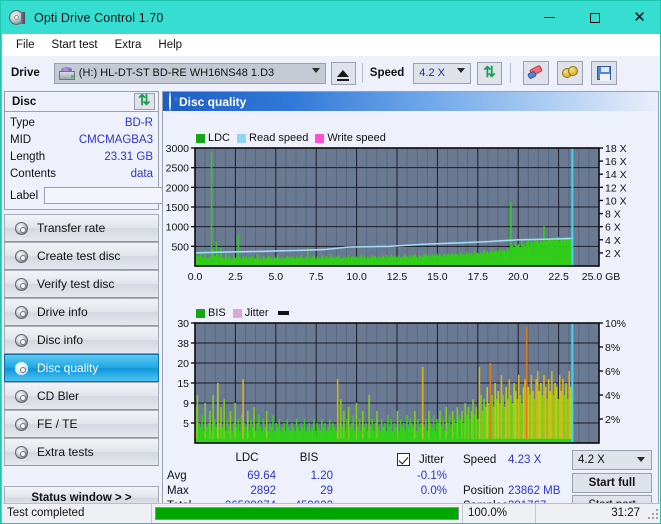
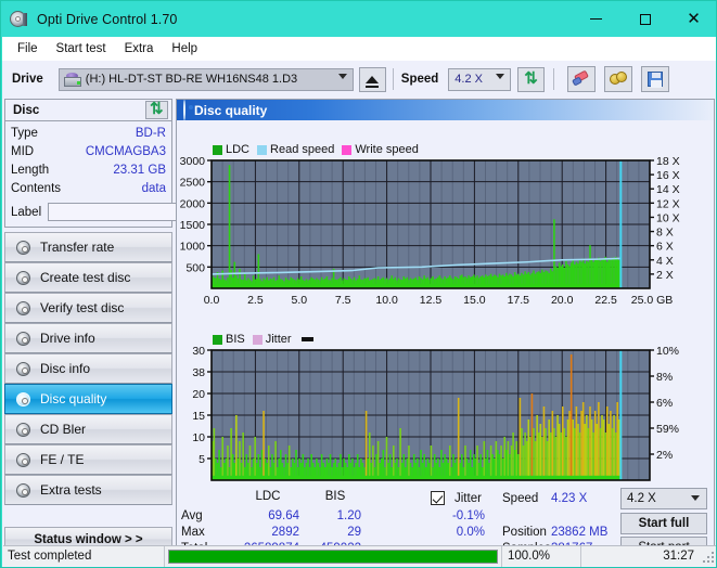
  Opti Drive Control 1.70
  ✕
  File
  Start test
  Extra
  Help
  Drive
  (H:) HL-DT-ST BD-RE WH16NS48 1.D3
  Speed
  4.2 X
  Disc
  Type
  BD-R
  MID
  CMCMAGBA3
  Length
  23.31 GB
  Contents
  data
  Label
  Transfer rate
  Create test disc
  Verify test disc
  Drive info
  Disc info
  Disc quality
  CD Bler
  FE / TE
  Extra tests
  Status window > >
  Disc quality
  LDC
  Read speed
  Write speed
  500
  1000
  1500
  2000
  2500
  3000
  2 X
  4 X
  6 X
  8 X
  10 X
  12 X
  14 X
  16 X
  18 X
  0.0
  2.5
  5.0
  7.5
  10.0
  12.5
  15.0
  17.5
  20.0
  22.5
  25.0 GB
  BIS
  Jitter
  5
- 9
+ 10
  15
  20
  38
  30
  2%
- 4%
+ 59%
  6%
  8%
  10%
  LDC
  BIS
  Avg
  Max
  69.64
  2892
  1.20
  29
  Jitter
  -0.1%
  0.0%
  Speed
  4.23 X
  Position
  23862 MB
  4.2 X
  Start full
  Test completed
  100.0%
  31:27
